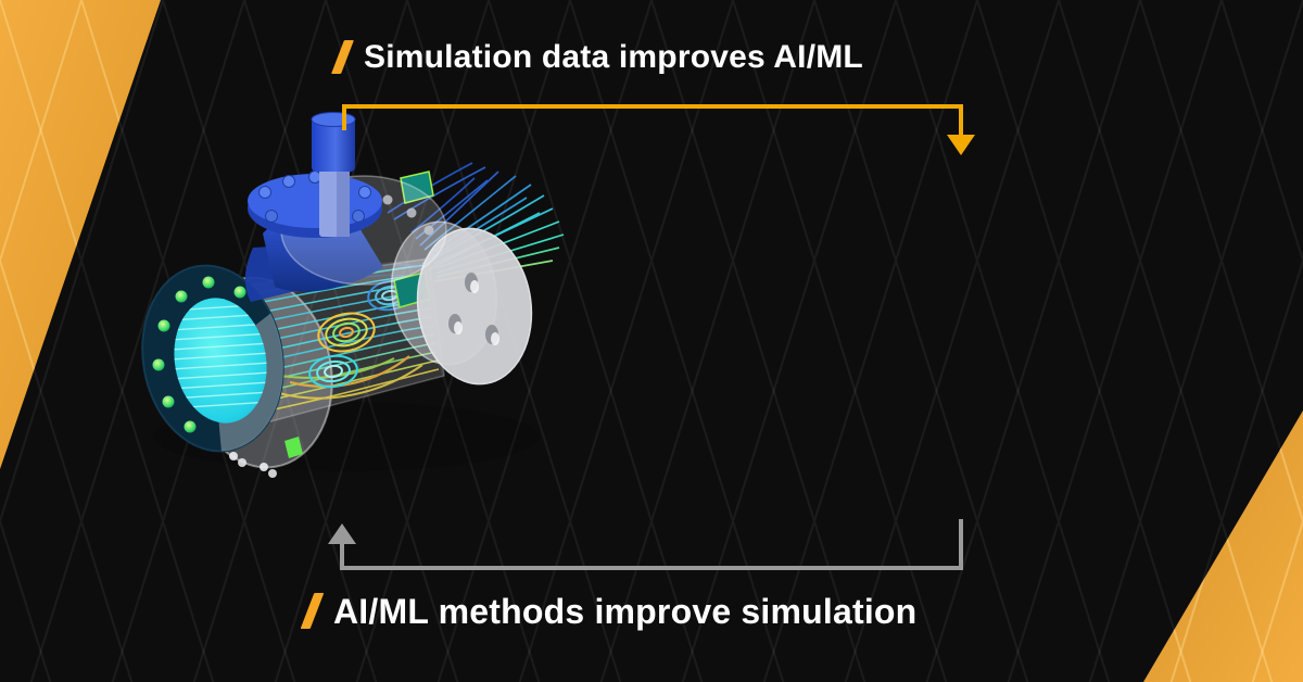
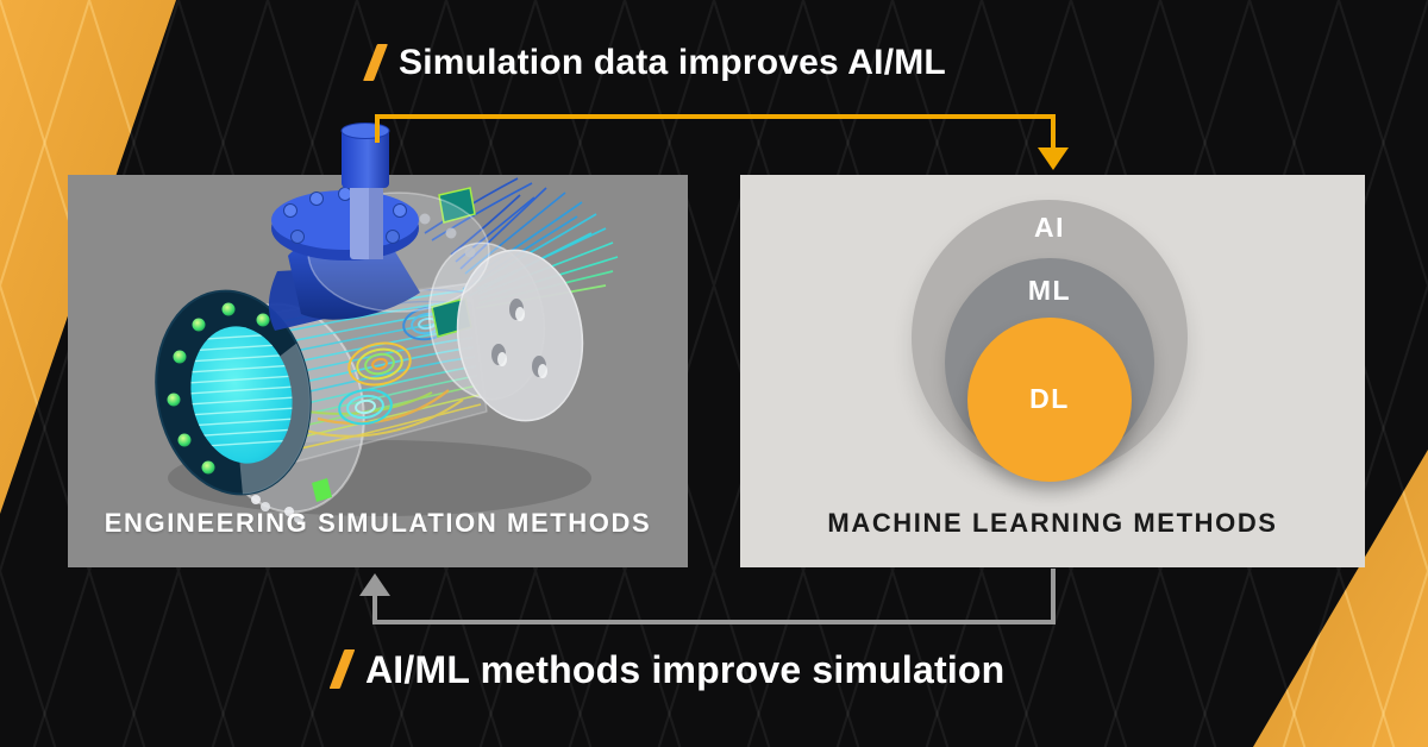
+ ENGINEERING SIMULATION METHODS
+ AI
+ ML
+ DL
+ MACHINE LEARNING METHODS
  Simulation data improves AI/ML
  AI/ML methods improve simulation
